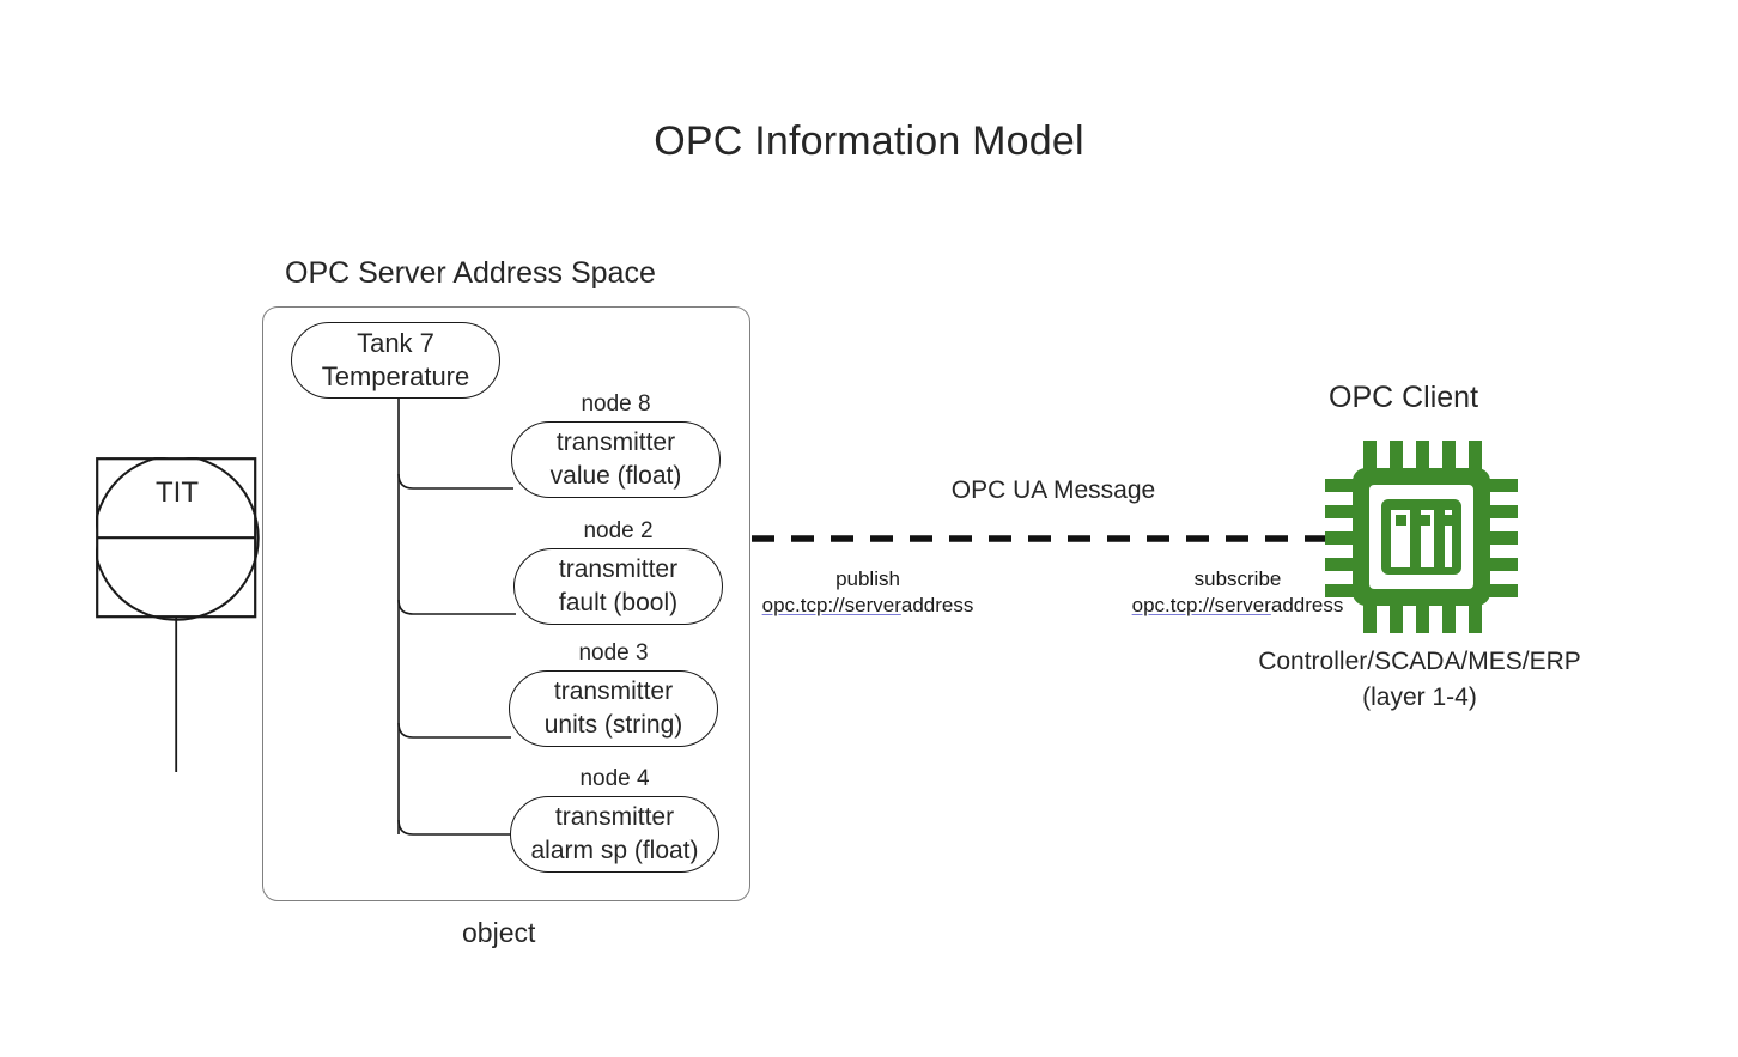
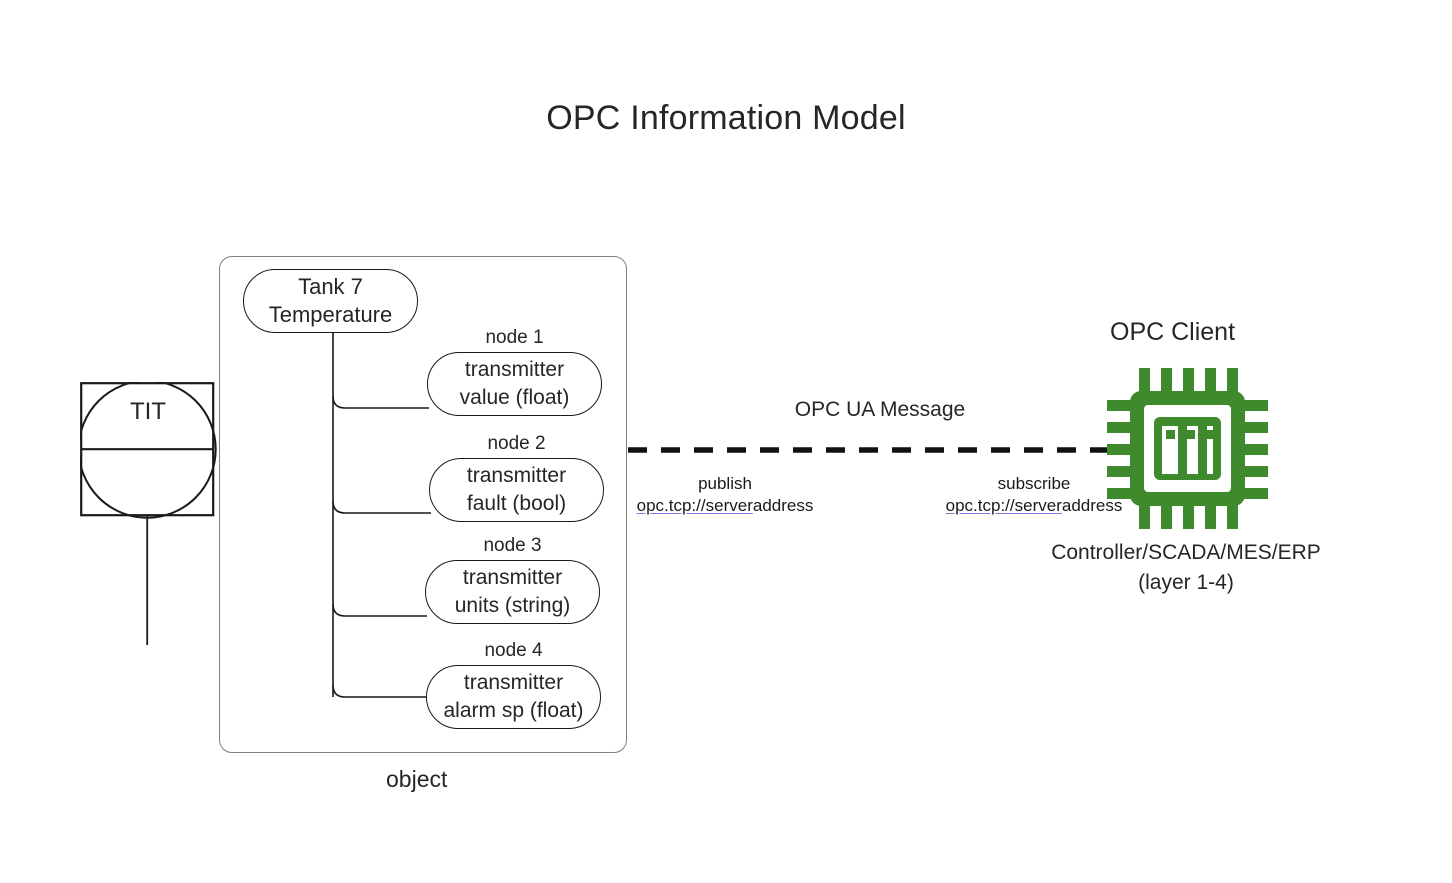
  OPC Information Model
  TIT
- OPC Server Address Space
  Tank 7
  Temperature
- node 8
+ node 1
  node 2
  node 3
  node 4
  transmitter
  value (float)
  transmitter
  fault (bool)
  transmitter
  units (string)
  transmitter
  alarm sp (float)
  object
  OPC UA Message
  publish
  opc.tcp://serveraddress
  subscribe
  opc.tcp://serveraddress
  OPC Client
  Controller/SCADA/MES/ERP
  (layer 1-4)
